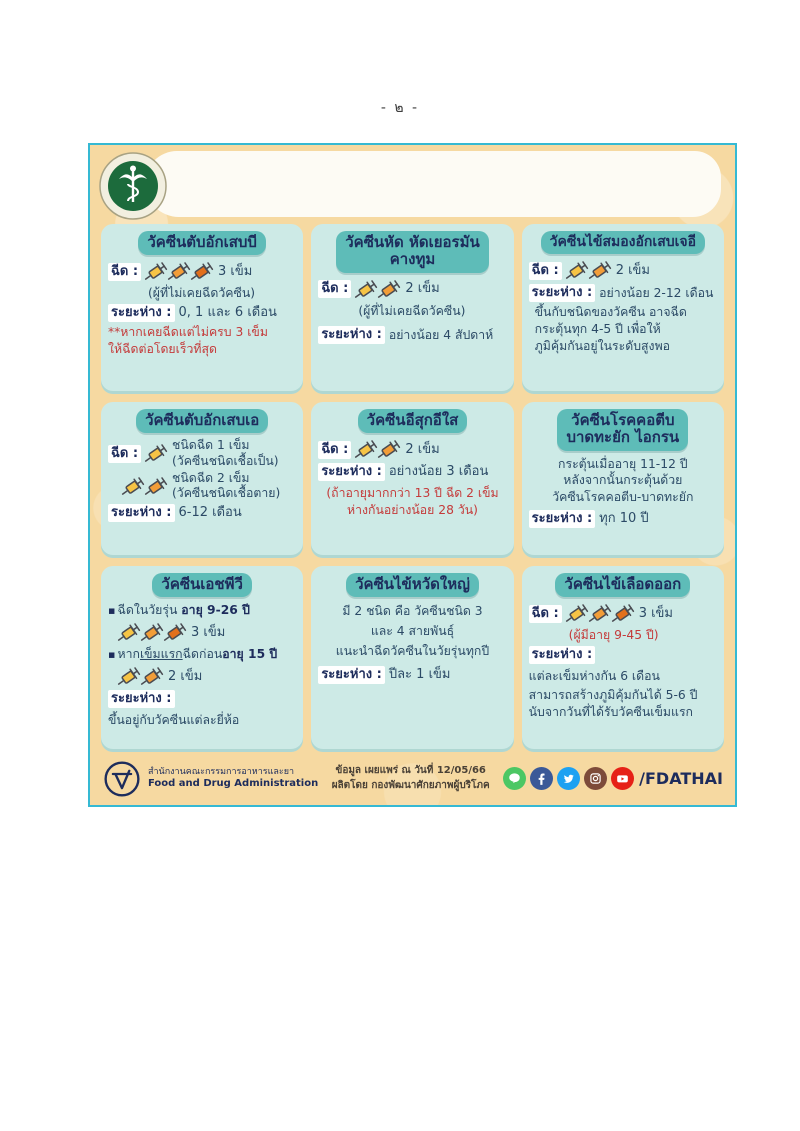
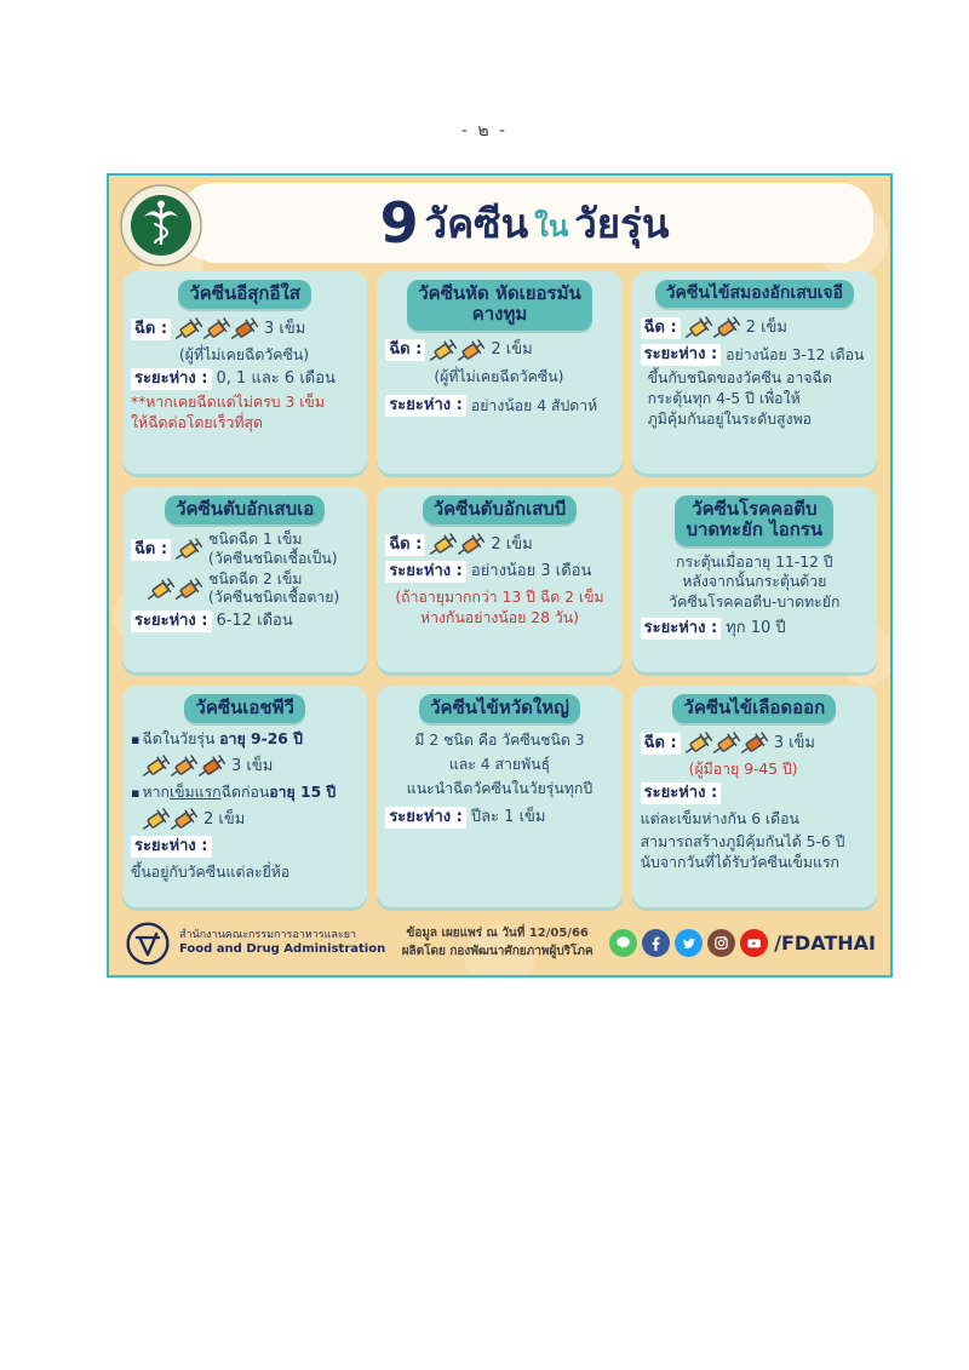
  - ๒ -
+ 9
+ วัคซีน
+ ใน
+ วัยรุ่น
- วัคซีนตับอักเสบบี
+ วัคซีนอีสุกอีใส
  ฉีด :
  3 เข็ม
  (ผู้ที่ไม่เคยฉีดวัคซีน)
  ระยะห่าง :
  0, 1 และ 6 เดือน
  **หากเคยฉีดแต่ไม่ครบ 3 เข็ม
  ให้ฉีดต่อโดยเร็วที่สุด
  วัคซีนหัด หัดเยอรมัน
  คางทูม
  ฉีด :
  2 เข็ม
  (ผู้ที่ไม่เคยฉีดวัคซีน)
  ระยะห่าง :
  อย่างน้อย 4 สัปดาห์
  วัคซีนไข้สมองอักเสบเจอี
  ฉีด :
  2 เข็ม
  ระยะห่าง :
- อย่างน้อย 2-12 เดือน
+ อย่างน้อย 3-12 เดือน
  ขึ้นกับชนิดของวัคซีน อาจฉีด
  กระตุ้นทุก 4-5 ปี เพื่อให้
  ภูมิคุ้มกันอยู่ในระดับสูงพอ
  วัคซีนตับอักเสบเอ
  ฉีด :
  ชนิดฉีด 1 เข็ม
  (วัคซีนชนิดเชื้อเป็น)
  ชนิดฉีด 2 เข็ม
  (วัคซีนชนิดเชื้อตาย)
  ระยะห่าง :
  6-12 เดือน
- วัคซีนอีสุกอีใส
+ วัคซีนตับอักเสบบี
  ฉีด :
  2 เข็ม
  ระยะห่าง :
  อย่างน้อย 3 เดือน
  (ถ้าอายุมากกว่า 13 ปี ฉีด 2 เข็ม
  ห่างกันอย่างน้อย 28 วัน)
  วัคซีนโรคคอตีบ
  บาดทะยัก ไอกรน
  กระตุ้นเมื่ออายุ 11-12 ปี
  หลังจากนั้นกระตุ้นด้วย
  วัคซีนโรคคอตีบ-บาดทะยัก
  ระยะห่าง :
  ทุก 10 ปี
  วัคซีนเอชพีวี
  ▪ ฉีดในวัยรุ่น อายุ 9-26 ปี
  3 เข็ม
  ▪ หากเข็มแรกฉีดก่อนอายุ 15 ปี
  2 เข็ม
  ระยะห่าง :
  ขึ้นอยู่กับวัคซีนแต่ละยี่ห้อ
  วัคซีนไข้หวัดใหญ่
  มี 2 ชนิด คือ วัคซีนชนิด 3
  และ 4 สายพันธุ์
  แนะนำฉีดวัคซีนในวัยรุ่นทุกปี
  ระยะห่าง :
  ปีละ 1 เข็ม
  วัคซีนไข้เลือดออก
  ฉีด :
  3 เข็ม
  (ผู้มีอายุ 9-45 ปี)
  ระยะห่าง :
  แต่ละเข็มห่างกัน 6 เดือน
  สามารถสร้างภูมิคุ้มกันได้ 5-6 ปี
  นับจากวันที่ได้รับวัคซีนเข็มแรก
  สำนักงานคณะกรรมการอาหารและยา
  Food and Drug Administration
  ข้อมูล เผยแพร่ ณ วันที่ 12/05/66
  ผลิตโดย กองพัฒนาศักยภาพผู้บริโภค
  /FDATHAI
